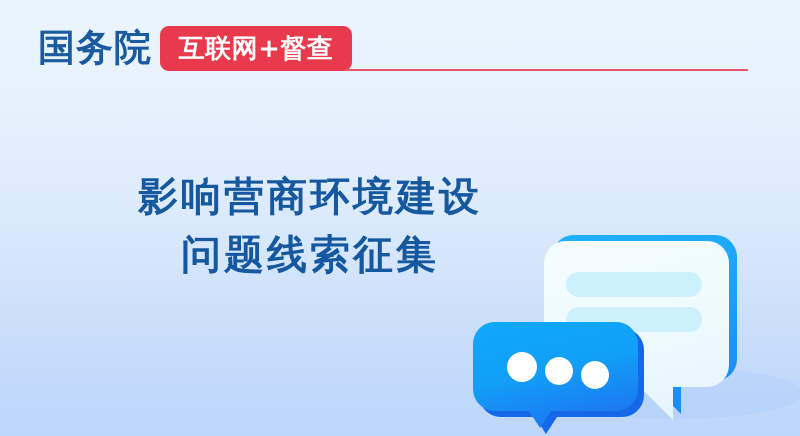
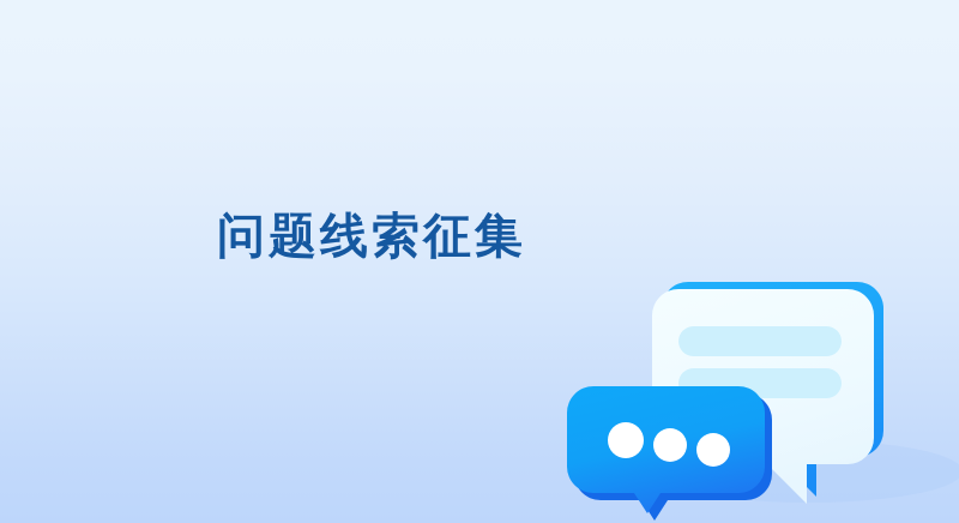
- 国务院
- 互联网+督查
- 影响营商环境建设
  问题线索征集
